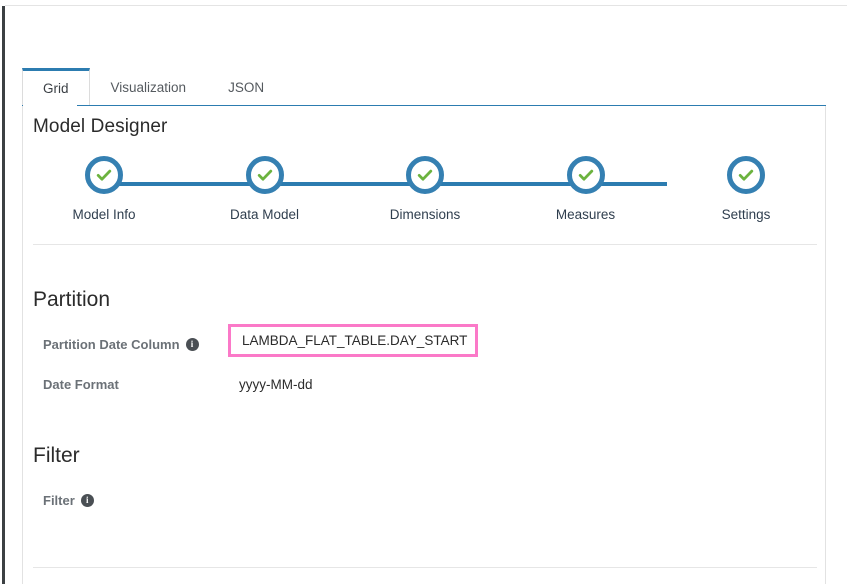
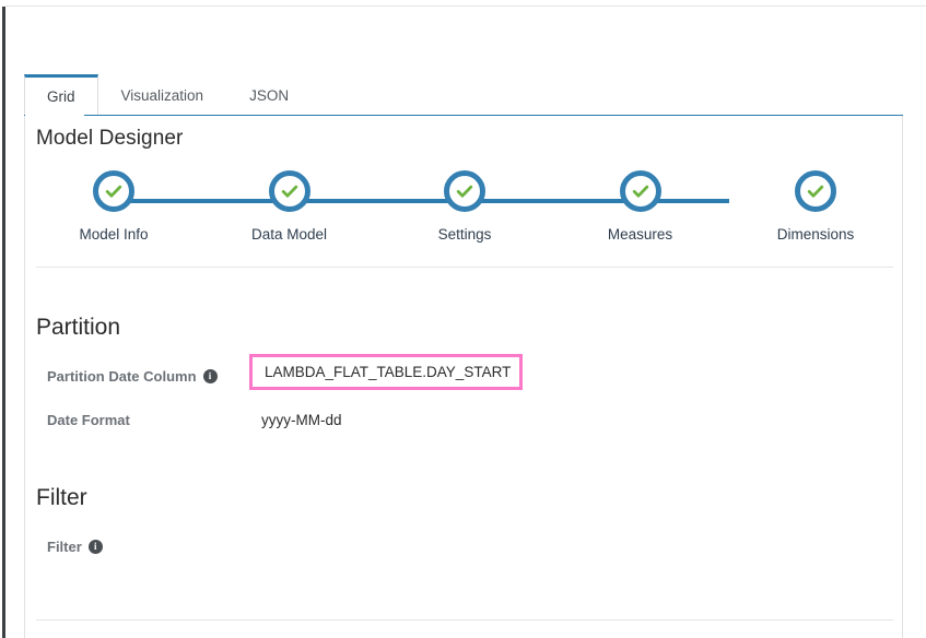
  Grid
  Visualization
  JSON
  Model Designer
  Model Info
  Data Model
- Dimensions
+ Settings
  Measures
- Settings
+ Dimensions
  Partition
  Partition Date Column
  i
  LAMBDA_FLAT_TABLE.DAY_START
  Date Format
  yyyy-MM-dd
  Filter
  Filter
  i
